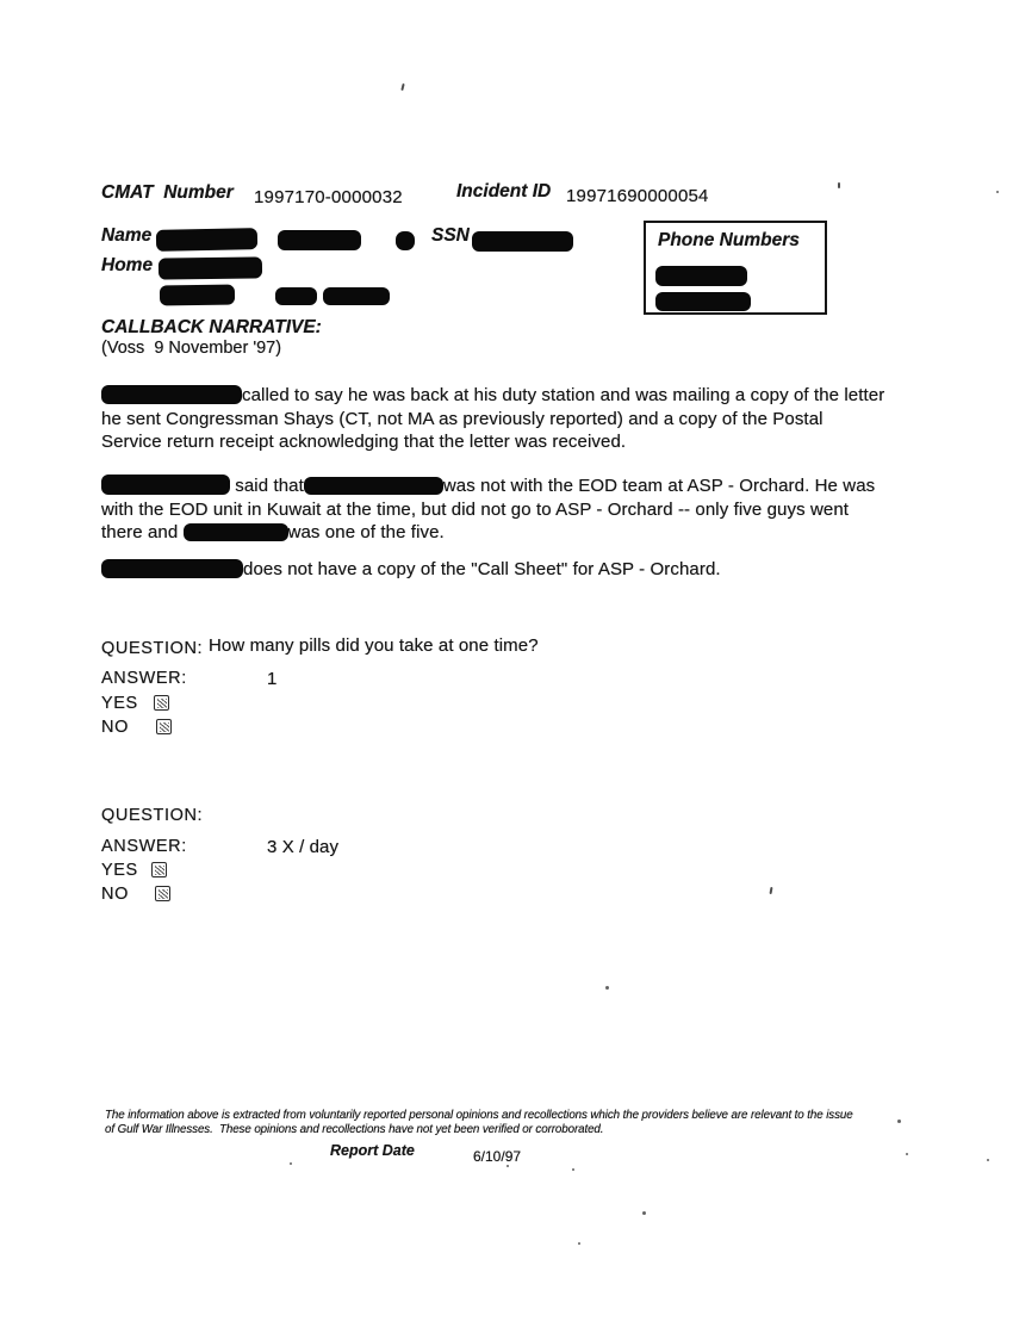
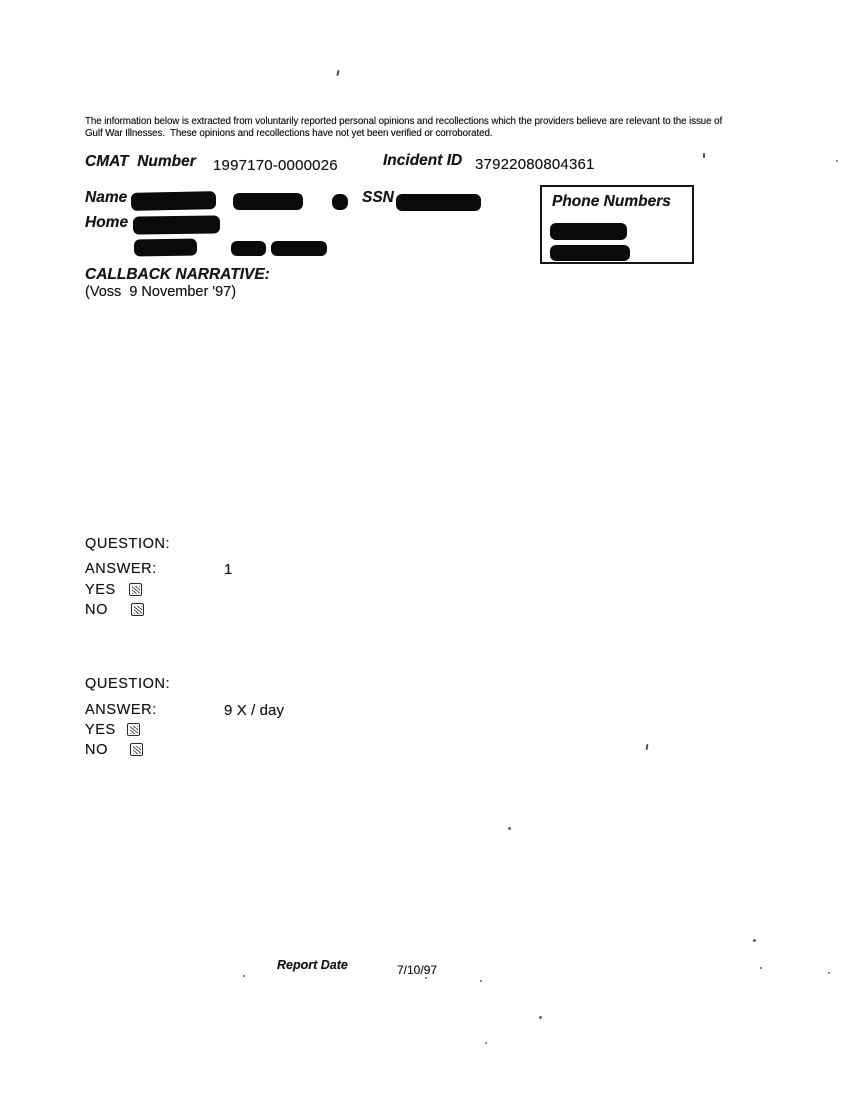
+ The information below is extracted from voluntarily reported personal opinions and recollections which the providers believe are relevant to the issue of Gulf War Illnesses. These opinions and recollections have not yet been verified or corroborated.
  CMAT Number
- 1997170-0000032
+ 1997170-0000026
  Incident ID
- 19971690000054
+ 37922080804361
  Name
  SSN
  Phone Numbers
  Home
  CALLBACK NARRATIVE:
  (Voss 9 November '97)
- called to say he was back at his duty station and was mailing a copy of the letter he sent Congressman Shays (CT, not MA as previously reported) and a copy of the Postal Service return receipt acknowledging that the letter was received.
- said that was not with the EOD team at ASP - Orchard. He was with the EOD unit in Kuwait at the time, but did not go to ASP - Orchard -- only five guys went there and was one of the five.
- does not have a copy of the "Call Sheet" for ASP - Orchard.
  QUESTION:
- How many pills did you take at one time?
  ANSWER:
  1
  YES
  NO
  QUESTION:
  ANSWER:
- 3 X / day
+ 9 X / day
  YES
  NO
- The information above is extracted from voluntarily reported personal opinions and recollections which the providers believe are relevant to the issue of Gulf War Illnesses. These opinions and recollections have not yet been verified or corroborated.
  Report Date
- 6/10/97
+ 7/10/97
